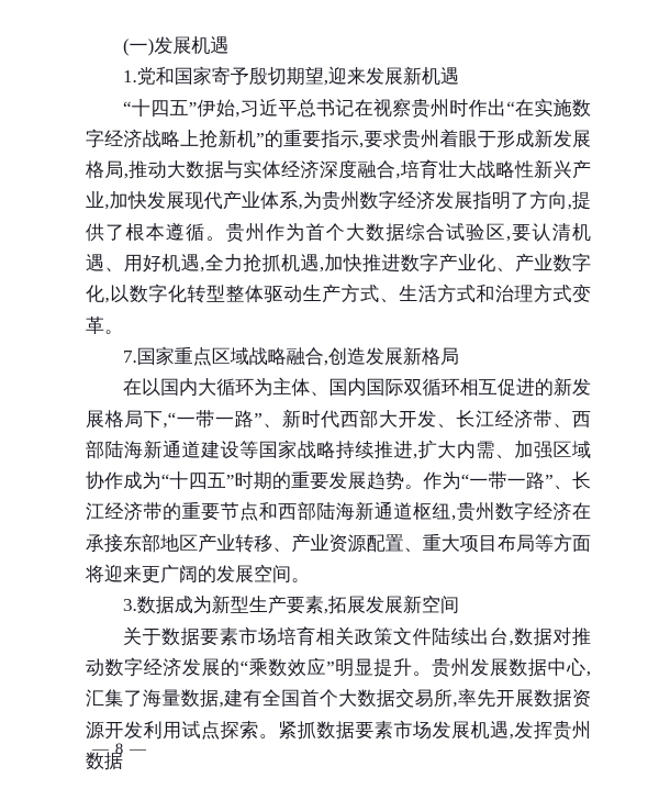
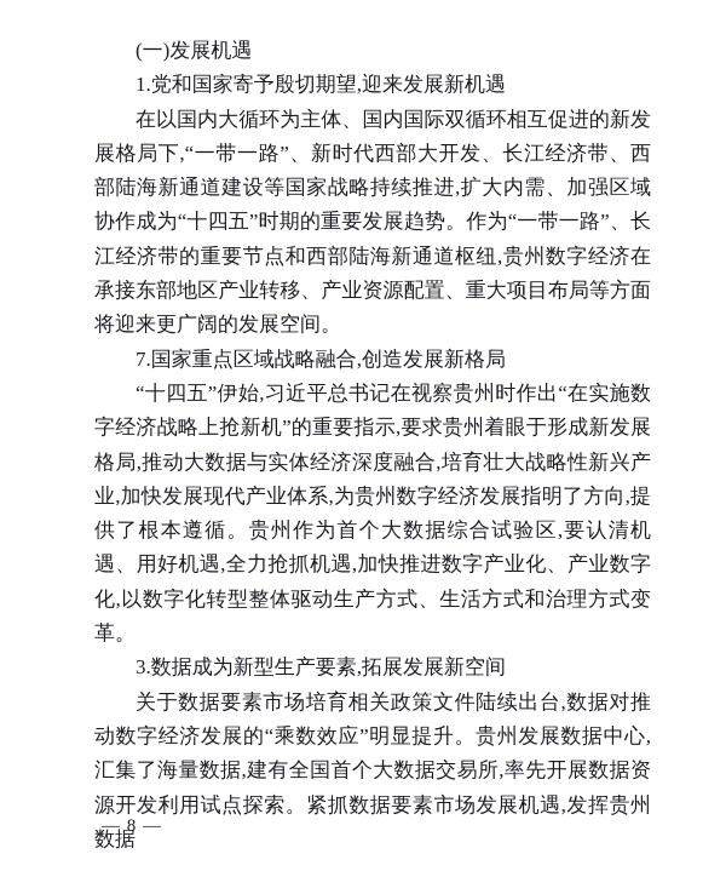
  (一)发展机遇
  1.党和国家寄予殷切期望,迎来发展新机遇
- “十四五”伊始,习近平总书记在视察贵州时作出“在实施数字经济战略上抢新机”的重要指示,要求贵州着眼于形成新发展格局,推动大数据与实体经济深度融合,培育壮大战略性新兴产业,加快发展现代产业体系,为贵州数字经济发展指明了方向,提供了根本遵循。贵州作为首个大数据综合试验区,要认清机遇、用好机遇,全力抢抓机遇,加快推进数字产业化、产业数字化,以数字化转型整体驱动生产方式、生活方式和治理方式变革。
+ 在以国内大循环为主体、国内国际双循环相互促进的新发展格局下,“一带一路”、新时代西部大开发、长江经济带、西部陆海新通道建设等国家战略持续推进,扩大内需、加强区域协作成为“十四五”时期的重要发展趋势。作为“一带一路”、长江经济带的重要节点和西部陆海新通道枢纽,贵州数字经济在承接东部地区产业转移、产业资源配置、重大项目布局等方面将迎来更广阔的发展空间。
  7.国家重点区域战略融合,创造发展新格局
- 在以国内大循环为主体、国内国际双循环相互促进的新发展格局下,“一带一路”、新时代西部大开发、长江经济带、西部陆海新通道建设等国家战略持续推进,扩大内需、加强区域协作成为“十四五”时期的重要发展趋势。作为“一带一路”、长江经济带的重要节点和西部陆海新通道枢纽,贵州数字经济在承接东部地区产业转移、产业资源配置、重大项目布局等方面将迎来更广阔的发展空间。
+ “十四五”伊始,习近平总书记在视察贵州时作出“在实施数字经济战略上抢新机”的重要指示,要求贵州着眼于形成新发展格局,推动大数据与实体经济深度融合,培育壮大战略性新兴产业,加快发展现代产业体系,为贵州数字经济发展指明了方向,提供了根本遵循。贵州作为首个大数据综合试验区,要认清机遇、用好机遇,全力抢抓机遇,加快推进数字产业化、产业数字化,以数字化转型整体驱动生产方式、生活方式和治理方式变革。
  3.数据成为新型生产要素,拓展发展新空间
  关于数据要素市场培育相关政策文件陆续出台,数据对推动数字经济发展的“乘数效应”明显提升。贵州发展数据中心,汇集了海量数据,建有全国首个大数据交易所,率先开展数据资源开发利用试点探索。紧抓数据要素市场发展机遇,发挥贵州数据
  — 8 —
